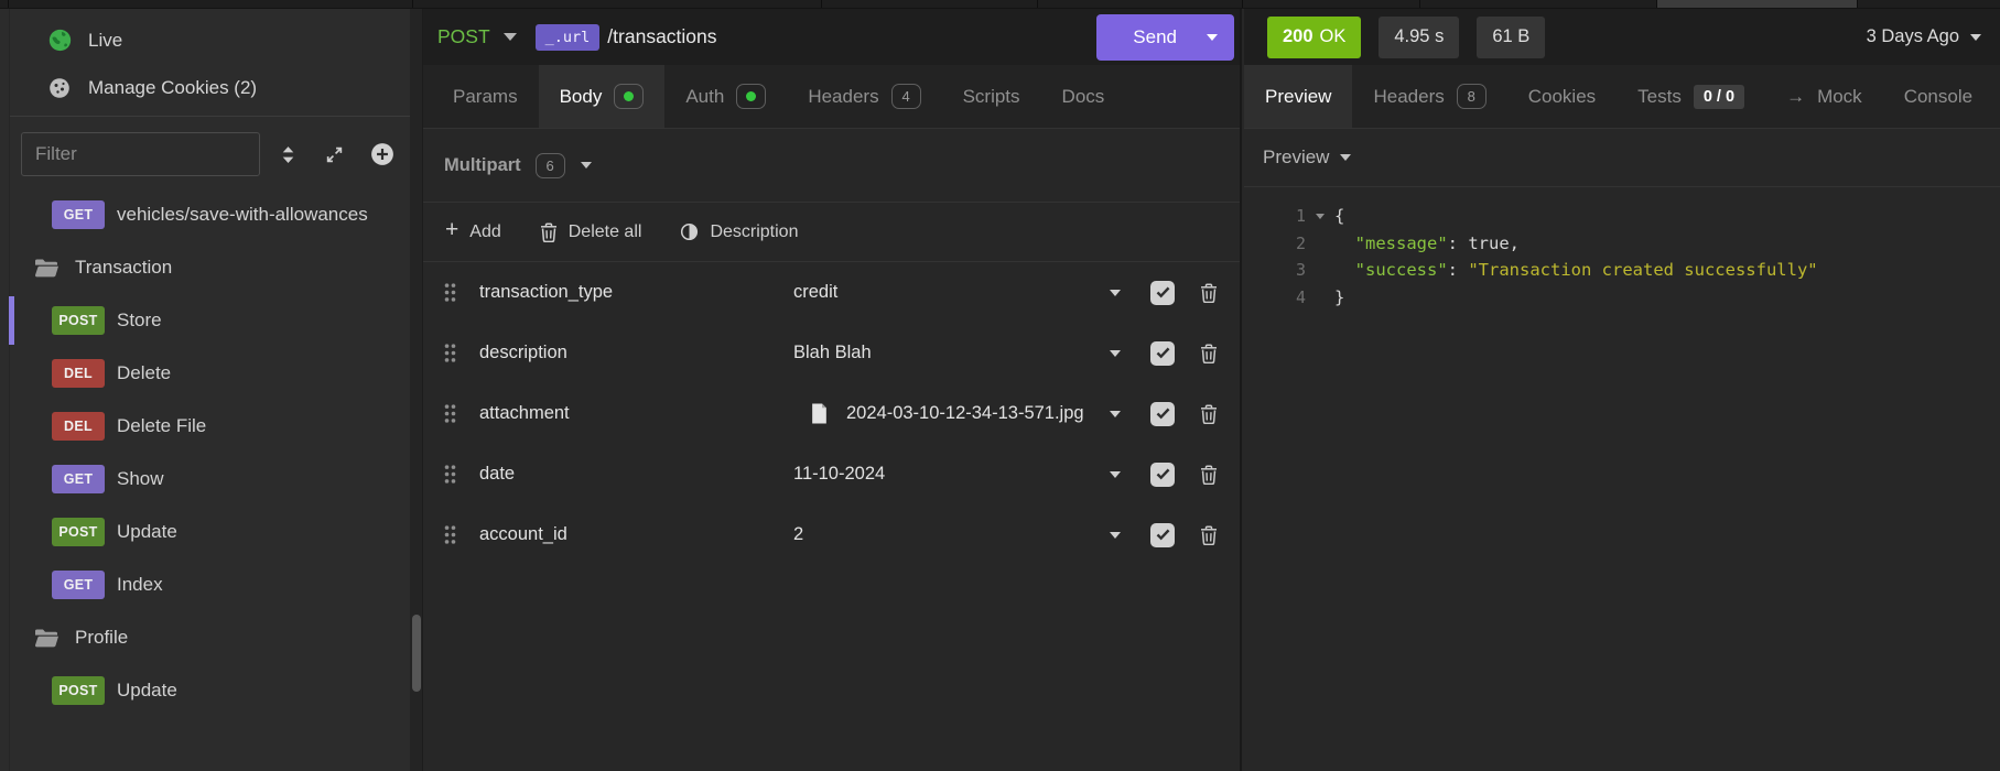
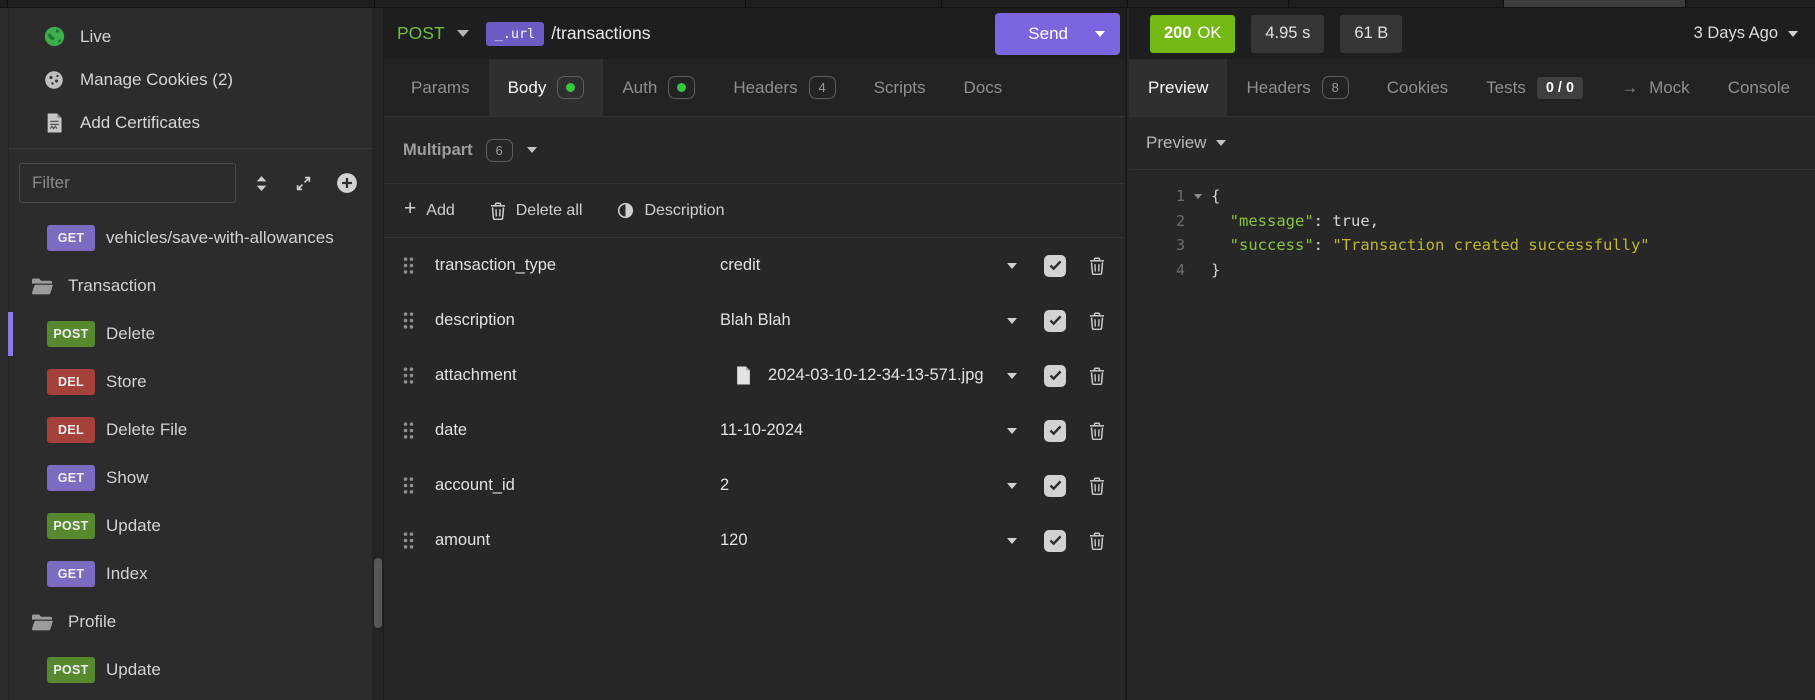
  Live
  Manage Cookies (2)
+ Add Certificates
  Filter
  GET
  vehicles/save-with-allowances
  Transaction
  POST
- Store
+ Delete
  DEL
- Delete
+ Store
  DEL
  Delete File
  GET
  Show
  POST
  Update
  GET
  Index
  Profile
  POST
  Update
  POST
  _.url
  /transactions
  Send
  Params
  Body
  Auth
  Headers
  4
  Scripts
  Docs
  Multipart
  6
  Add
  Delete all
  Description
  transaction_type
  credit
  description
  Blah Blah
  attachment
  2024-03-10-12-34-13-571.jpg
  date
  11-10-2024
  account_id
  2
+ amount
+ 120
  200
  OK
  4.95 s
  61 B
  3 Days Ago
  Preview
  Headers
  8
  Cookies
  Tests
  0 / 0
  Mock
  Console
  Preview
  1
  {
  2
  "message": true,
  3
  "success": "Transaction created successfully"
  4
  }
